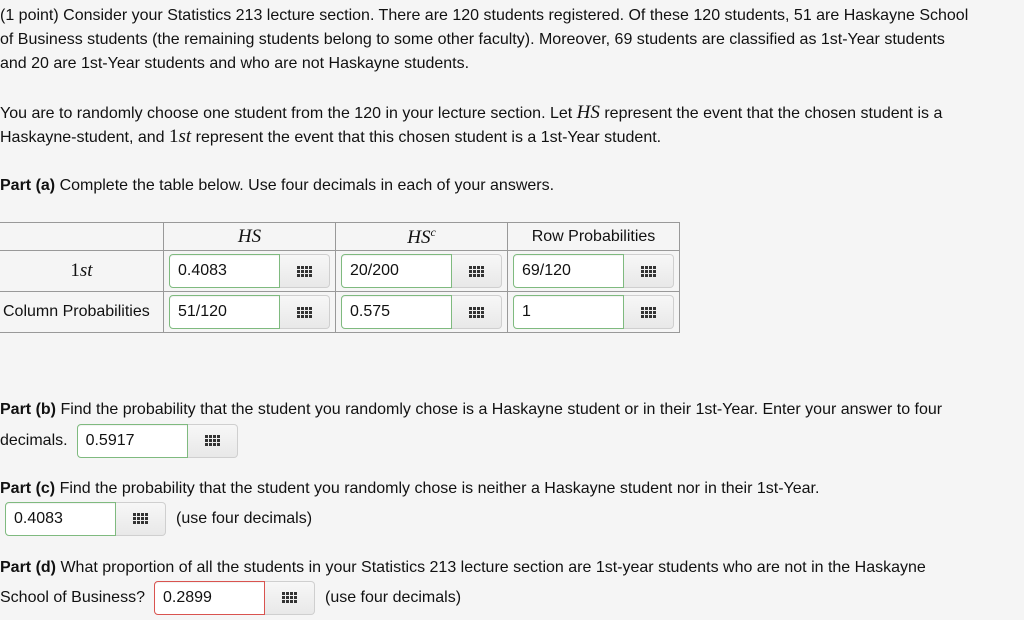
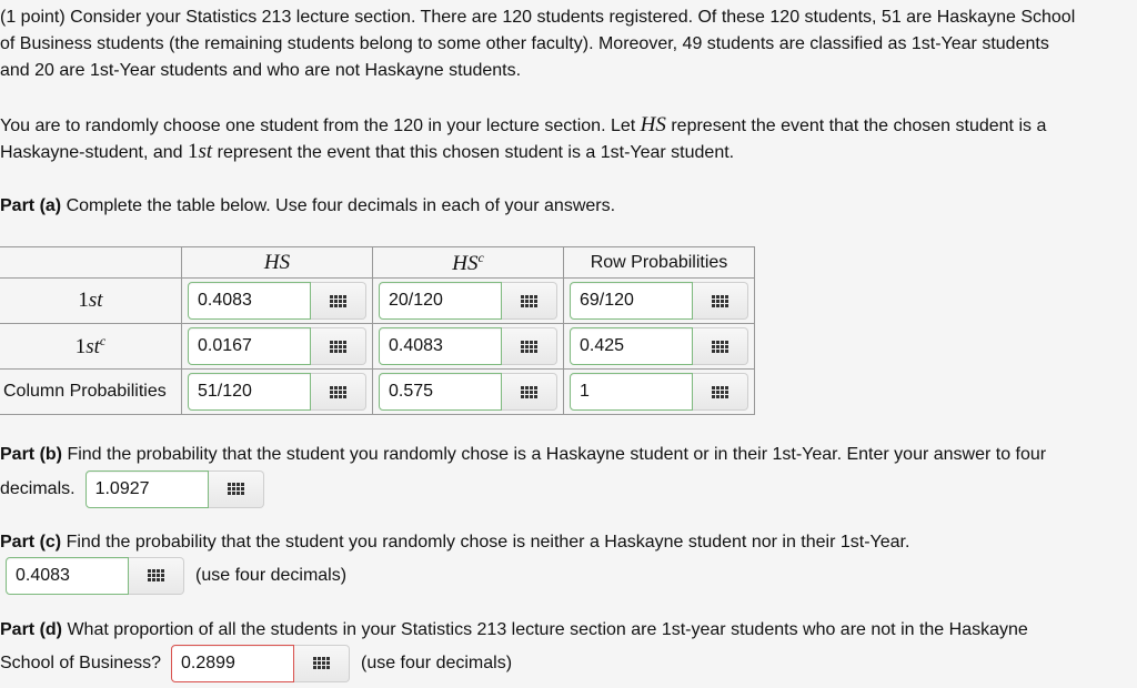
  (1 point) Consider your Statistics 213 lecture section. There are 120 students registered. Of these 120 students, 51 are Haskayne School
- of Business students (the remaining students belong to some other faculty). Moreover, 69 students are classified as 1st-Year students
+ of Business students (the remaining students belong to some other faculty). Moreover, 49 students are classified as 1st-Year students
  and 20 are 1st-Year students and who are not Haskayne students.
  You are to randomly choose one student from the 120 in your lecture section. Let HS represent the event that the chosen student is a
  Haskayne-student, and 1st represent the event that this chosen student is a 1st-Year student.
  Part (a) Complete the table below. Use four decimals in each of your answers.
  	HS	HSc	Row Probabilities
- 1st	0.4083	20/200	69/120
+ 1st	0.4083	20/120	69/120
+ 1stc	0.0167	0.4083	0.425
  Column Probabilities	51/120	0.575	1
  Part (b) Find the probability that the student you randomly chose is a Haskayne student or in their 1st-Year. Enter your answer to four
  decimals.
- 0.5917
+ 1.0927
  Part (c) Find the probability that the student you randomly chose is neither a Haskayne student nor in their 1st-Year.
  0.4083
  (use four decimals)
  Part (d) What proportion of all the students in your Statistics 213 lecture section are 1st-year students who are not in the Haskayne
  School of Business?
  0.2899
  (use four decimals)
